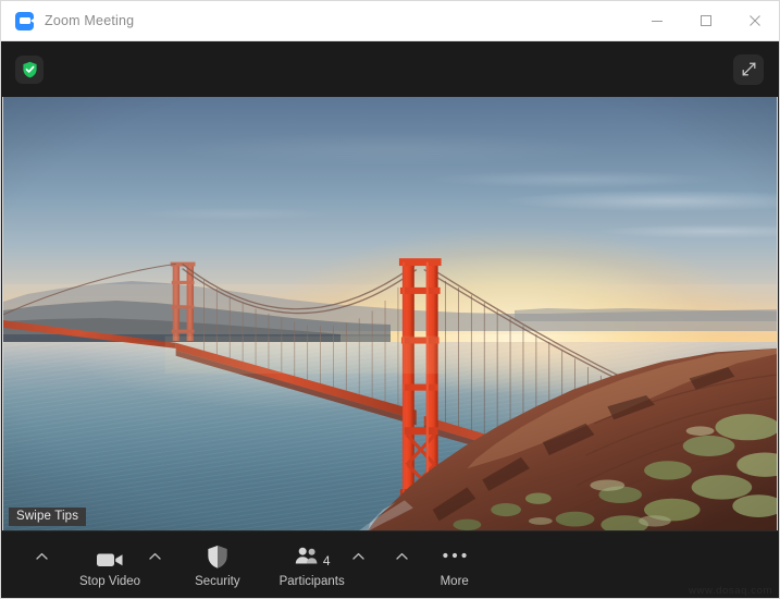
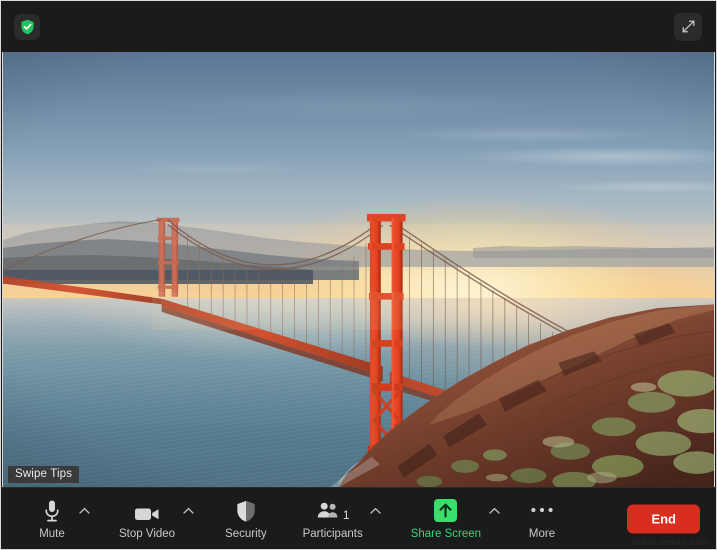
- Zoom Meeting
  Swipe Tips
+ Mute
  Stop Video
  Security
- 4
+ 1
  Participants
+ Share Screen
  More
+ End
